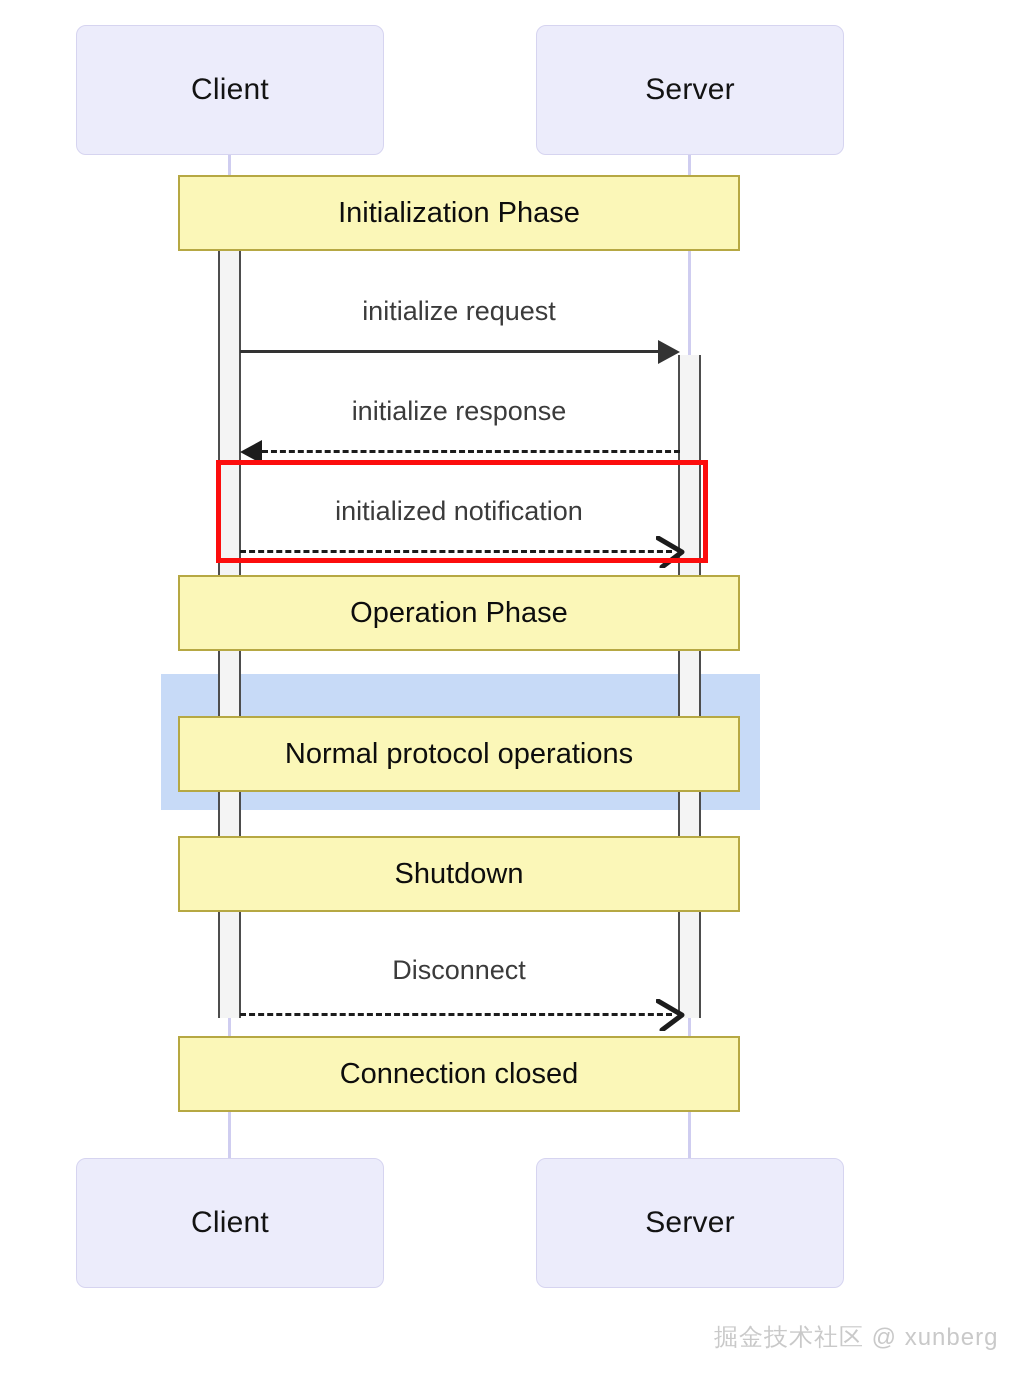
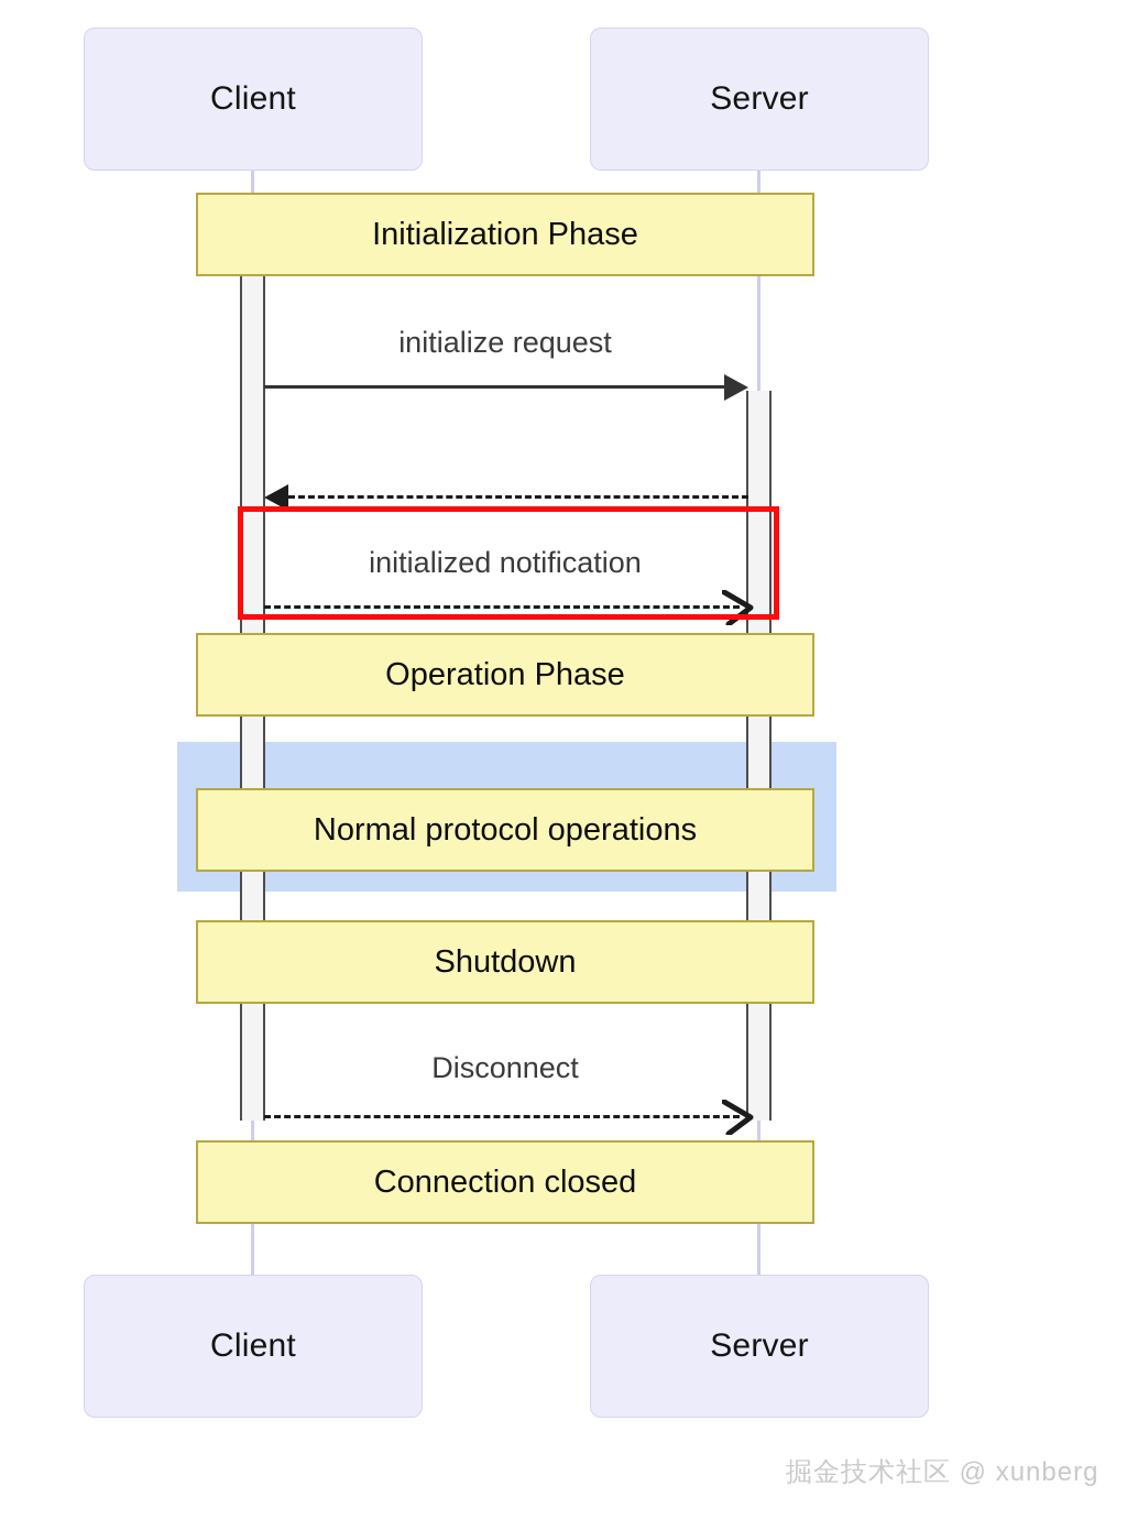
  Client
  Server
  Initialization Phase
  initialize request
- initialize response
  initialized notification
  Operation Phase
  Normal protocol operations
  Shutdown
  Disconnect
  Connection closed
  Client
  Server
  掘金技术社区 @ xunberg
